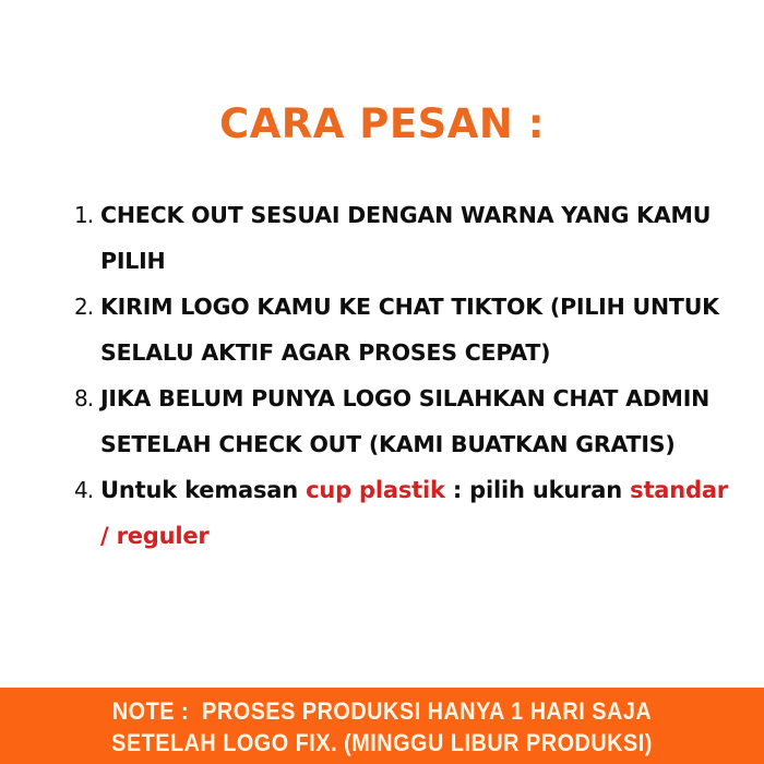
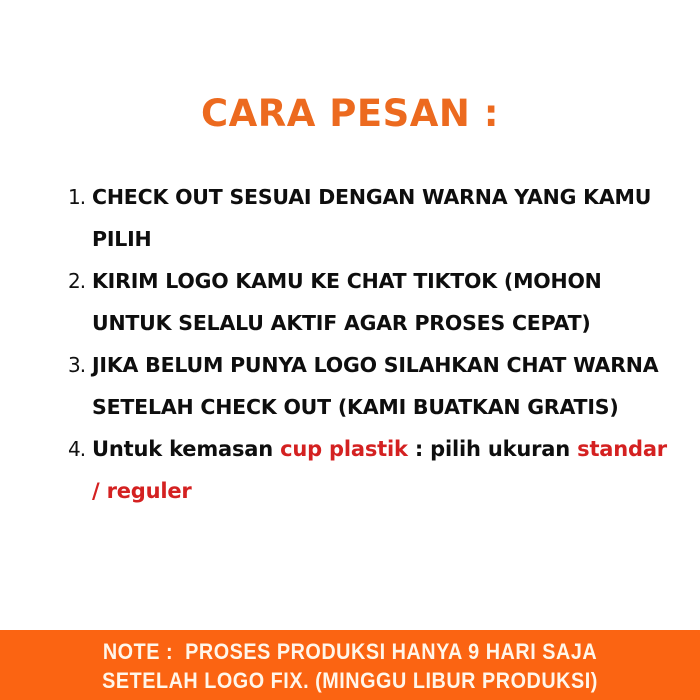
  CARA PESAN :
  1.
  CHECK OUT SESUAI DENGAN WARNA YANG KAMU PILIH
  2.
- KIRIM LOGO KAMU KE CHAT TIKTOK (PILIH UNTUK SELALU AKTIF AGAR PROSES CEPAT)
+ KIRIM LOGO KAMU KE CHAT TIKTOK (MOHON UNTUK SELALU AKTIF AGAR PROSES CEPAT)
- 8.
+ 3.
- JIKA BELUM PUNYA LOGO SILAHKAN CHAT ADMIN SETELAH CHECK OUT (KAMI BUATKAN GRATIS)
+ JIKA BELUM PUNYA LOGO SILAHKAN CHAT WARNA SETELAH CHECK OUT (KAMI BUATKAN GRATIS)
  4.
  Untuk kemasan cup plastik : pilih ukuran standar / reguler
- NOTE : PROSES PRODUKSI HANYA 1 HARI SAJA
+ NOTE : PROSES PRODUKSI HANYA 9 HARI SAJA
  SETELAH LOGO FIX. (MINGGU LIBUR PRODUKSI)
